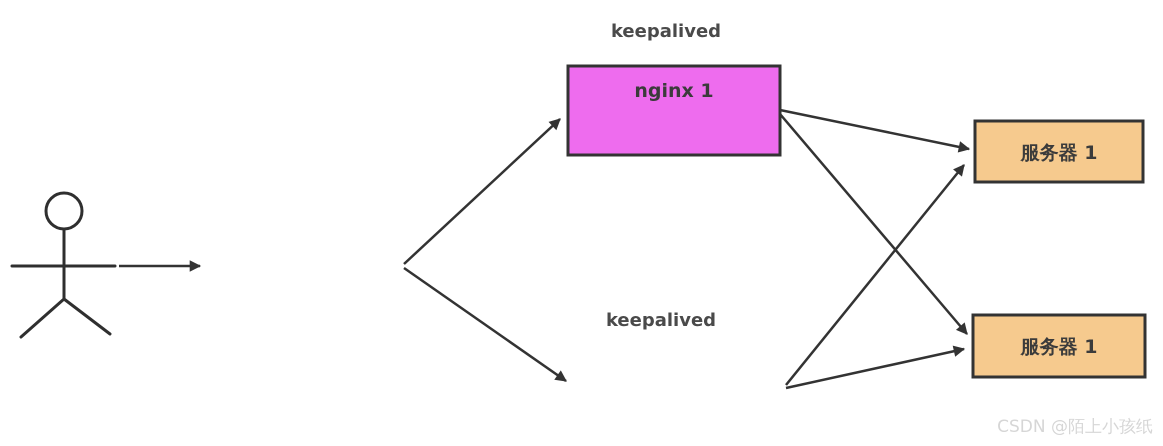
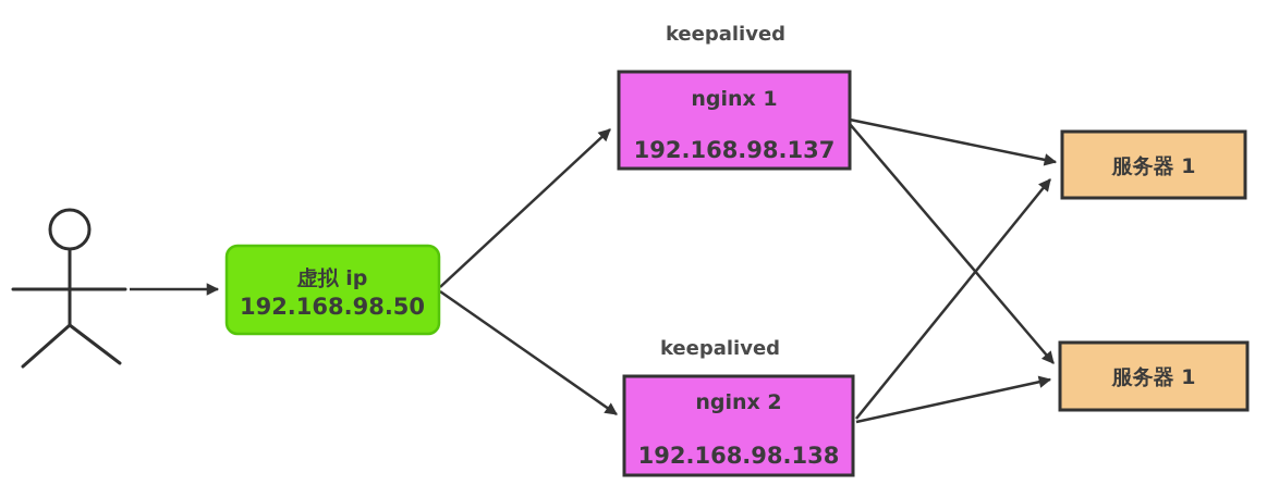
  keepalived
  keepalived
+ 虚拟 ip
+ 192.168.98.50
  nginx 1
+ 192.168.98.137
+ nginx 2
+ 192.168.98.138
  服务器 1
  服务器 1
- CSDN @陌上小孩纸
